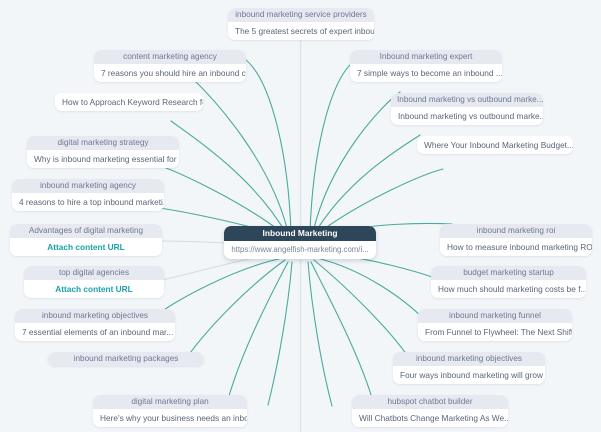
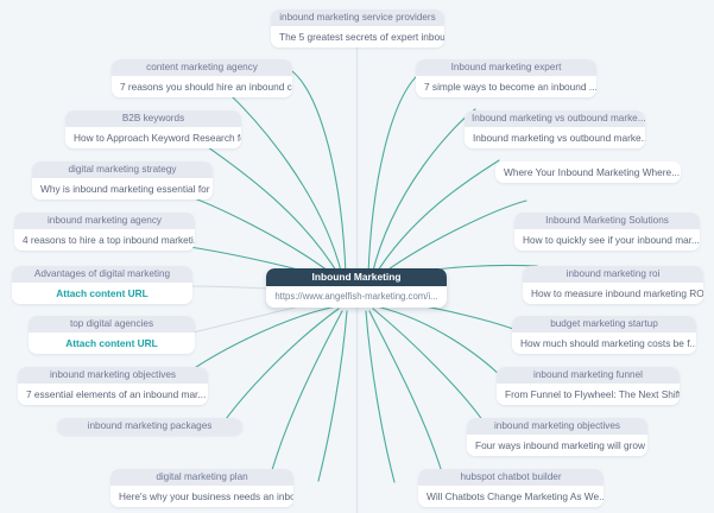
  inbound marketing service providers
  The 5 greatest secrets of expert inbou
  content marketing agency
  7 reasons you should hire an inbound c
+ B2B keywords
  How to Approach Keyword Research f
  digital marketing strategy
  Why is inbound marketing essential for
  inbound marketing agency
  4 reasons to hire a top inbound marketi
  Advantages of digital marketing
  Attach content URL
  top digital agencies
  Attach content URL
  inbound marketing objectives
  7 essential elements of an inbound mar...
  inbound marketing packages
  digital marketing plan
  Here's why your business needs an inbo
  Inbound marketing expert
  7 simple ways to become an inbound ...
  Inbound marketing vs outbound marke...
  Inbound marketing vs outbound marke.
- Where Your Inbound Marketing Budget...
+ Where Your Inbound Marketing Where...
+ Inbound Marketing Solutions
+ How to quickly see if your inbound mar...
  inbound marketing roi
  How to measure inbound marketing RO
  budget marketing startup
  How much should marketing costs be f..
  inbound marketing funnel
  From Funnel to Flywheel: The Next Shif
  inbound marketing objectives
  Four ways inbound marketing will grow
  hubspot chatbot builder
  Will Chatbots Change Marketing As We..
  Inbound Marketing
  https://www.angelfish-marketing.com/i...
